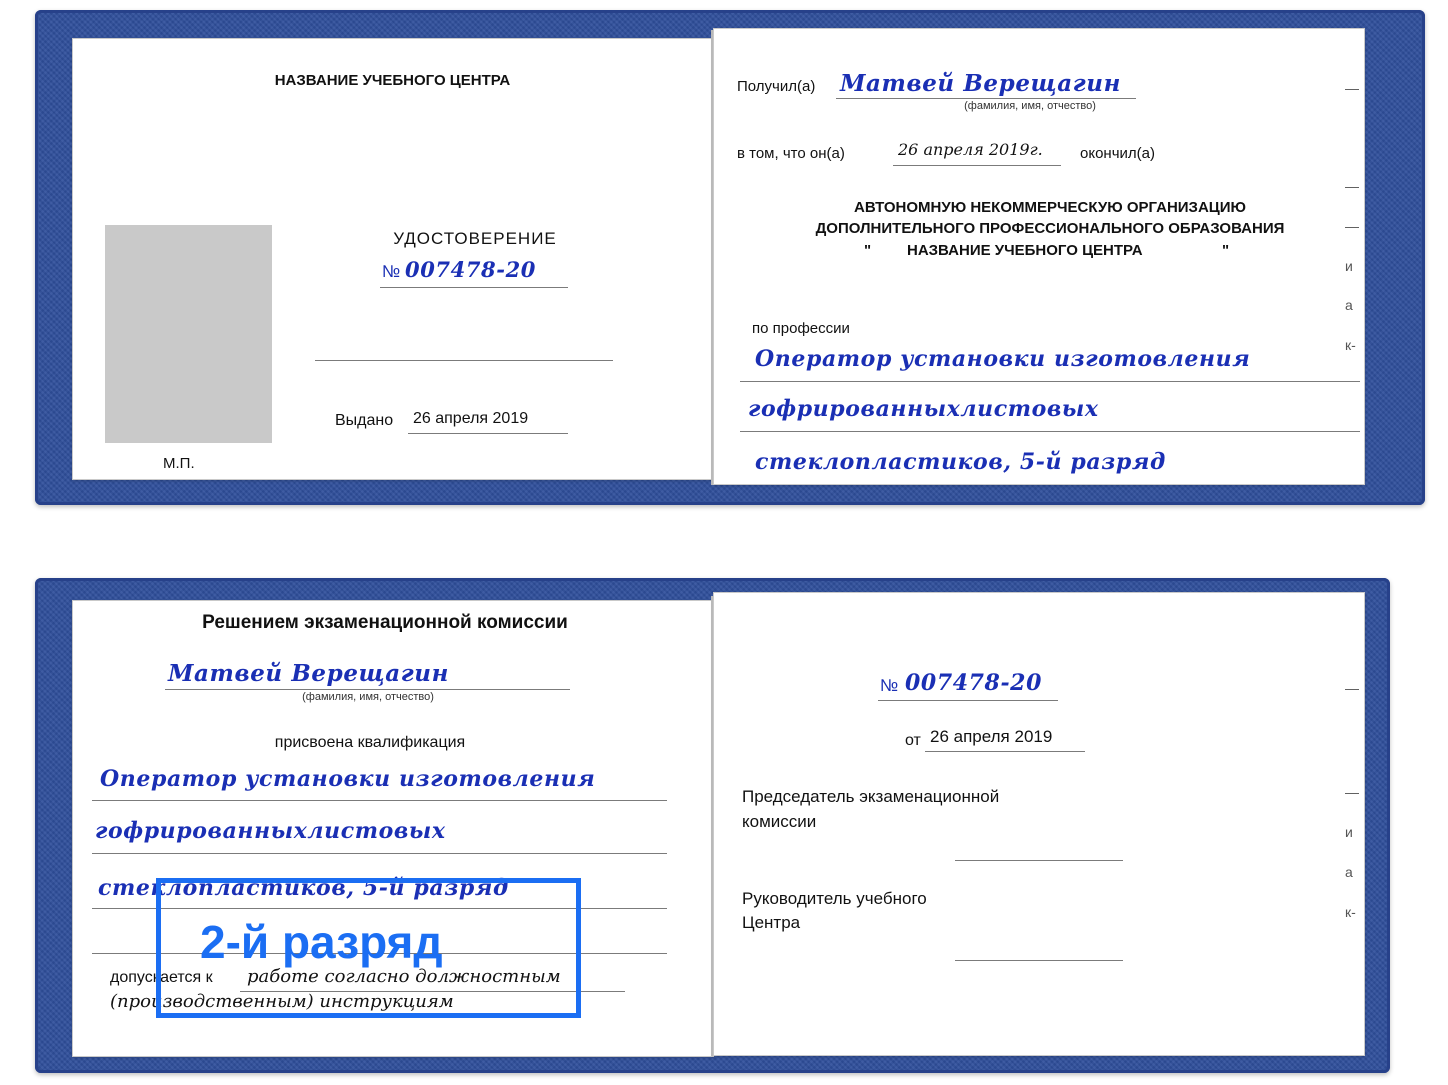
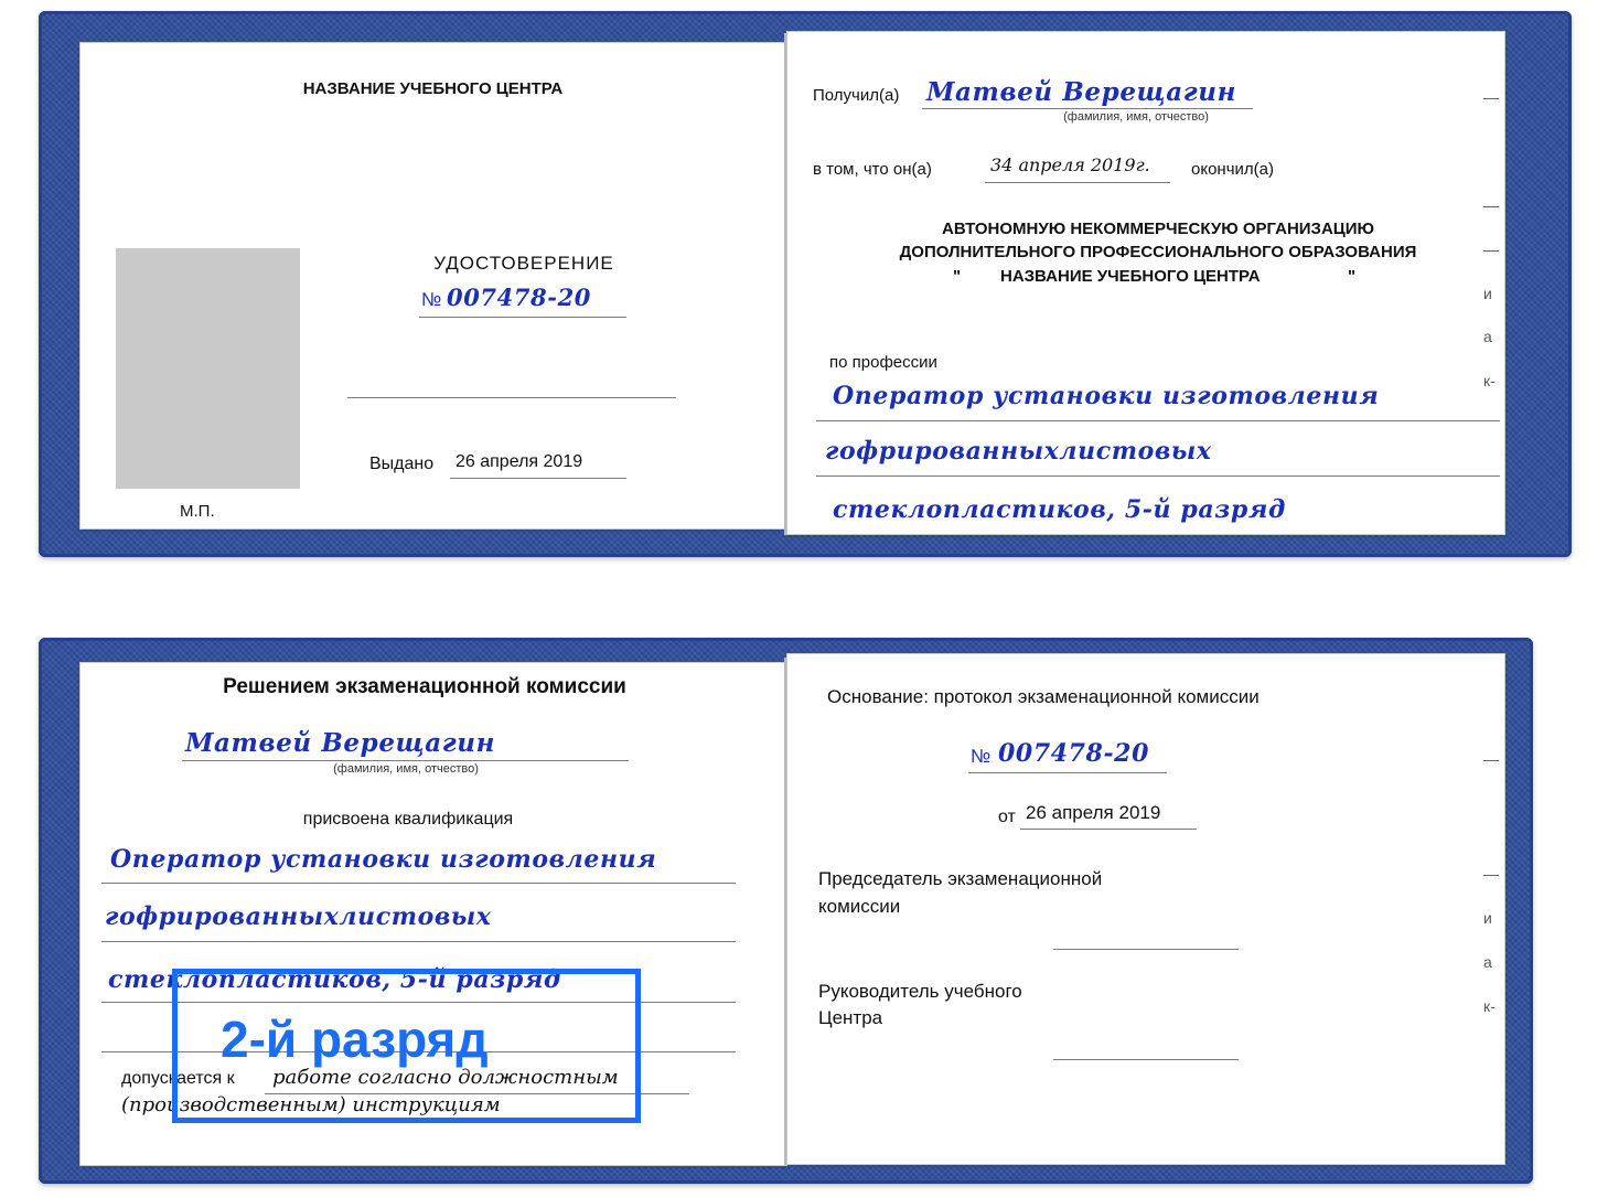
  НАЗВАНИЕ УЧЕБНОГО ЦЕНТРА
  УДОСТОВЕРЕНИЕ
  №
  007478-20
  Выдано
  26 апреля 2019
  М.П.
  Получил(а)
  Матвей Верещагин
  (фамилия, имя, отчество)
  в том, что он(а)
- 26 апреля 2019г.
+ 34 апреля 2019г.
  окончил(а)
  АВТОНОМНУЮ НЕКОММЕРЧЕСКУЮ ОРГАНИЗАЦИЮ
  ДОПОЛНИТЕЛЬНОГО ПРОФЕССИОНАЛЬНОГО ОБРАЗОВАНИЯ
  "
  НАЗВАНИЕ УЧЕБНОГО ЦЕНТРА
  "
  по профессии
  Оператор установки изготовления
  гофрированныхлистовых
  стеклопластиков, 5-й разряд
  —
  —
  —
  и
  а
  к-
  Решением экзаменационной комиссии
  Матвей Верещагин
  (фамилия, имя, отчество)
  присвоена квалификация
  Оператор установки изготовления
  гофрированныхлистовых
  стеклопластиков, 5-й разряд
  допускается к
  работе согласно должностным
  (производственным) инструкциям
  2-й разряд
+ Основание: протокол экзаменационной комиссии
  №
  007478-20
  от
  26 апреля 2019
  Председатель экзаменационной
  комиссии
  Руководитель учебного
  Центра
  —
  —
  и
  а
  к-
